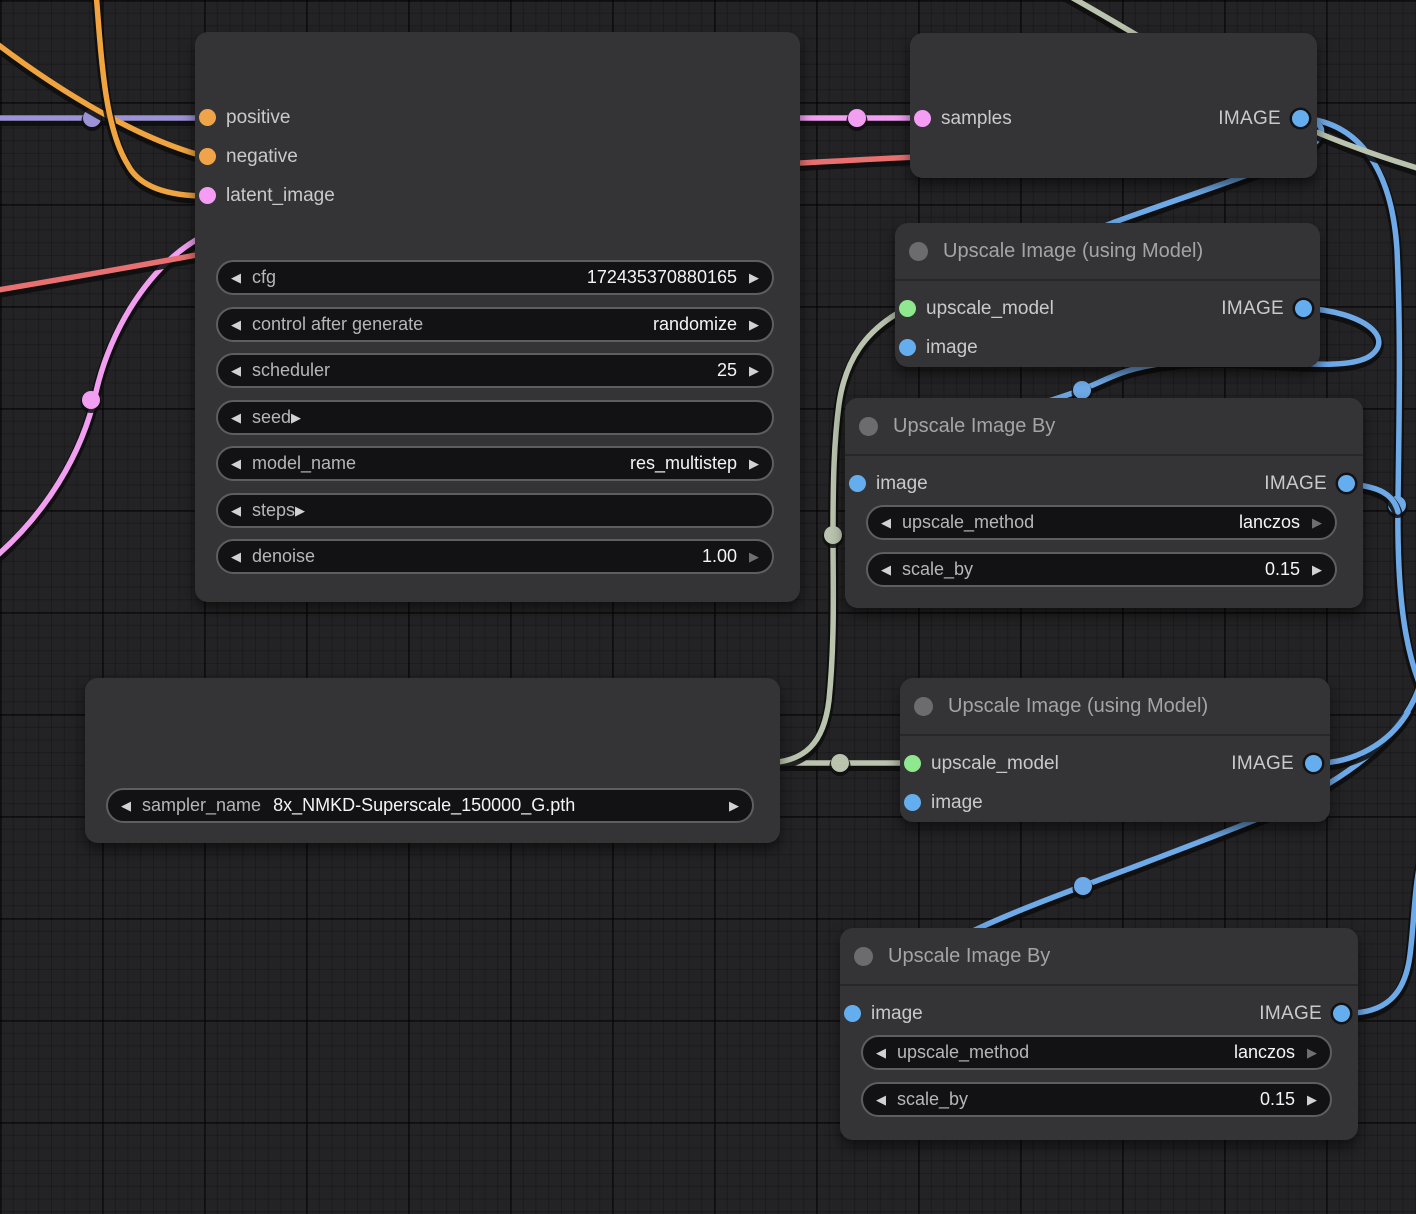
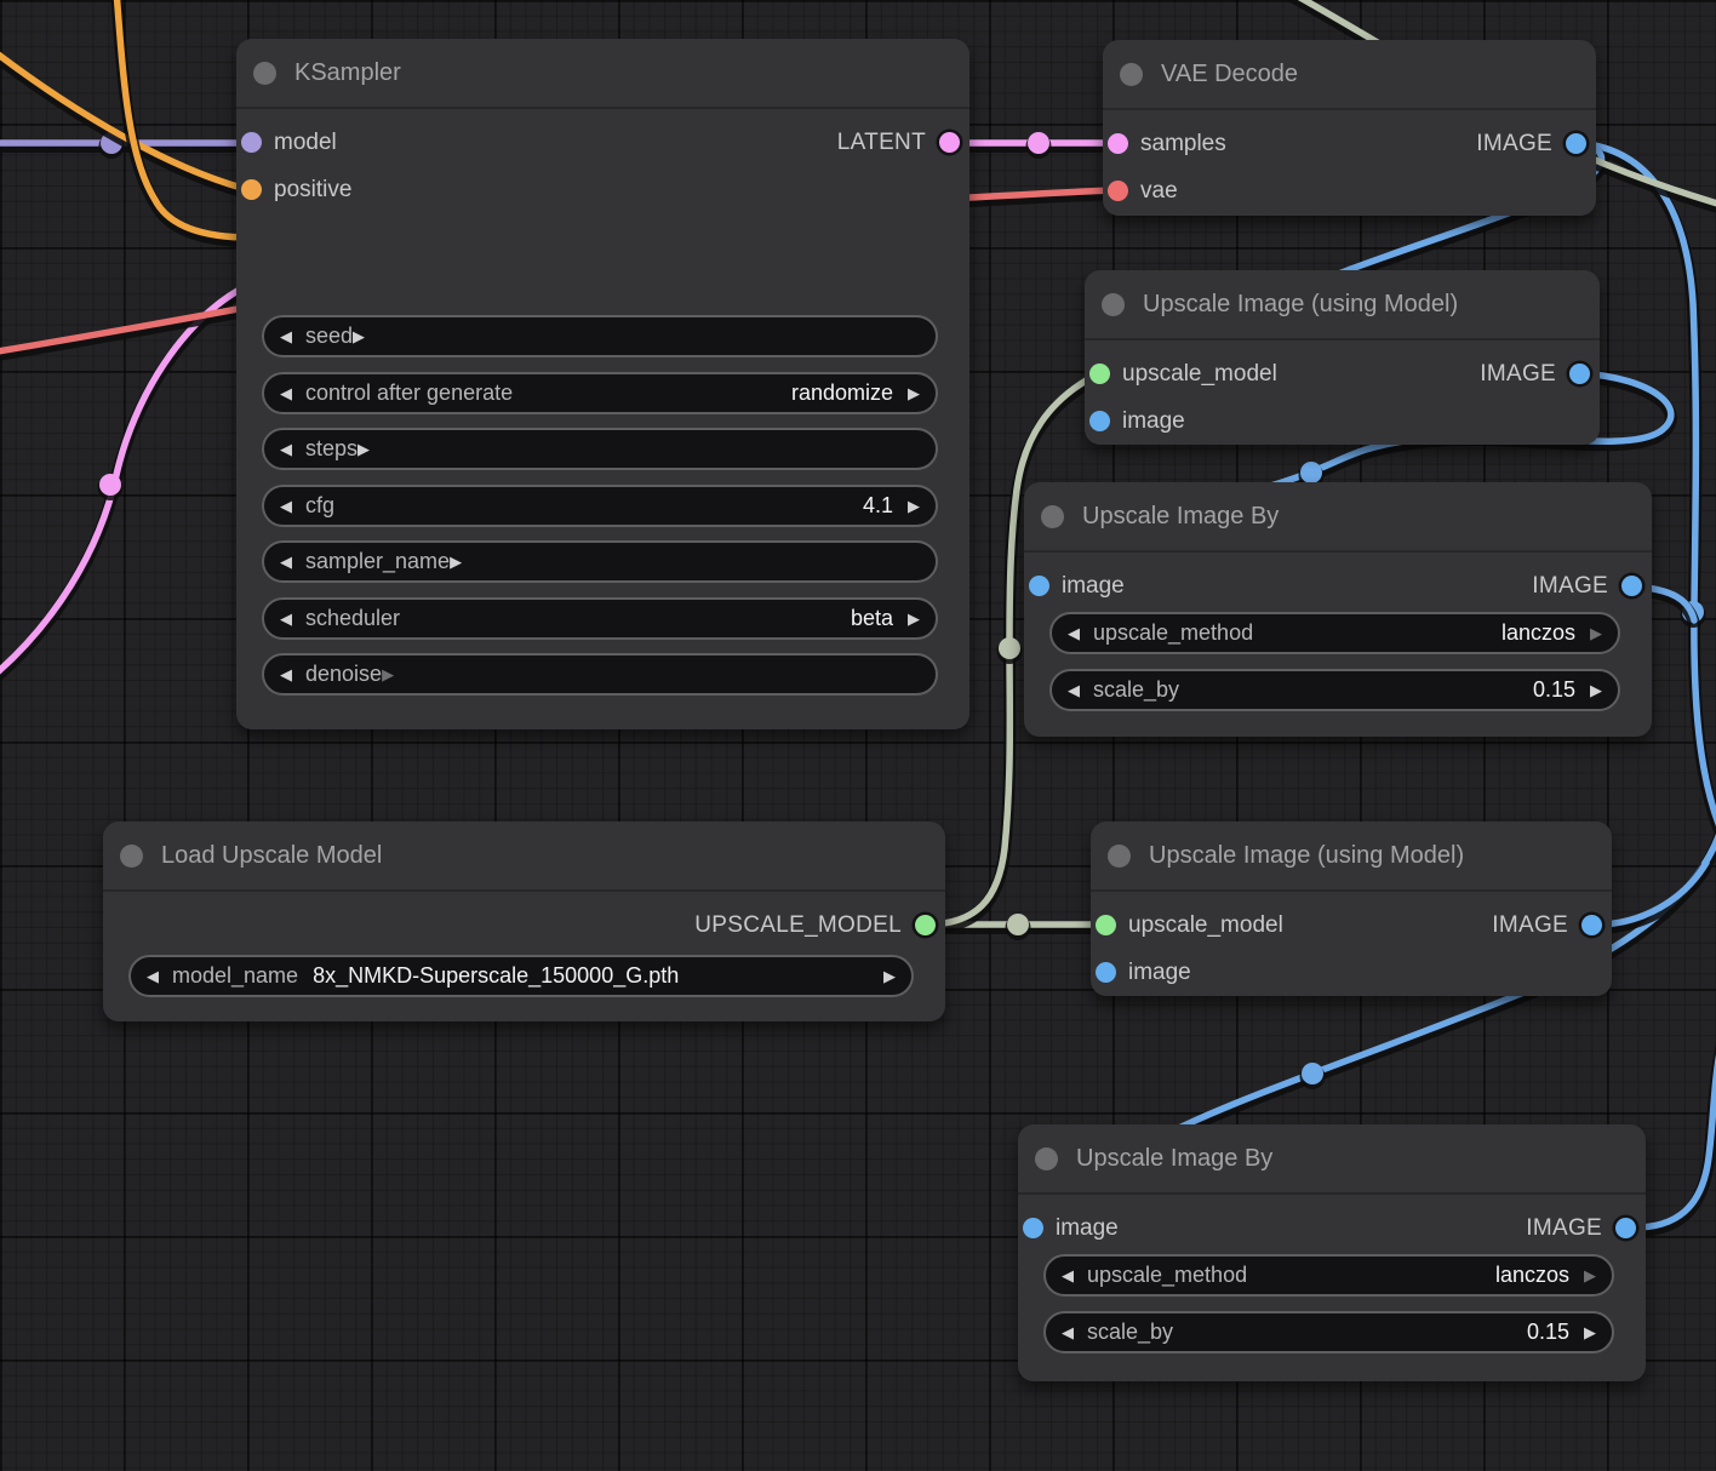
+ KSampler
+ model
+ LATENT
  positive
- negative
- latent_image
  ◀
- cfg
+ seed
- 172435370880165
  ▶
  ◀
  control after generate
  randomize
  ▶
  ◀
- scheduler
+ steps
- 25
  ▶
  ◀
- seed
+ cfg
+ 4.1
  ▶
  ◀
- model_name
+ sampler_name
- res_multistep
  ▶
  ◀
- steps
+ scheduler
+ beta
  ▶
  ◀
  denoise
- 1.00
  ▶
+ VAE Decode
  samples
  IMAGE
+ vae
  Upscale Image (using Model)
  upscale_model
  IMAGE
  image
  Upscale Image By
  image
  IMAGE
  ◀
  upscale_method
  lanczos
  ▶
  ◀
  scale_by
  0.15
  ▶
+ Load Upscale Model
+ UPSCALE_MODEL
  ◀
- sampler_name
+ model_name
  8x_NMKD-Superscale_150000_G.pth
  ▶
  Upscale Image (using Model)
  upscale_model
  IMAGE
  image
  Upscale Image By
  image
  IMAGE
  ◀
  upscale_method
  lanczos
  ▶
  ◀
  scale_by
  0.15
  ▶
